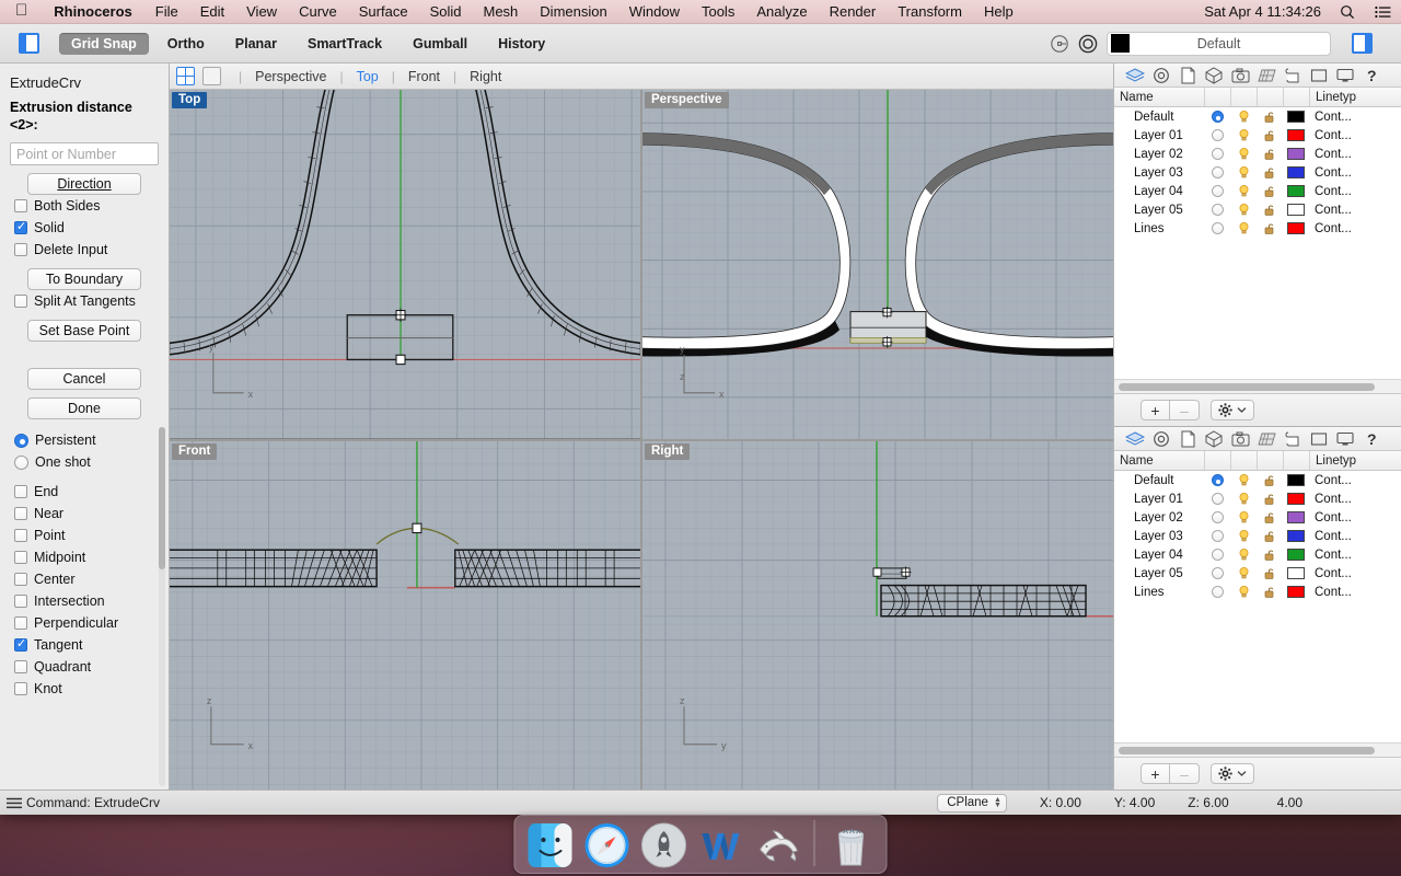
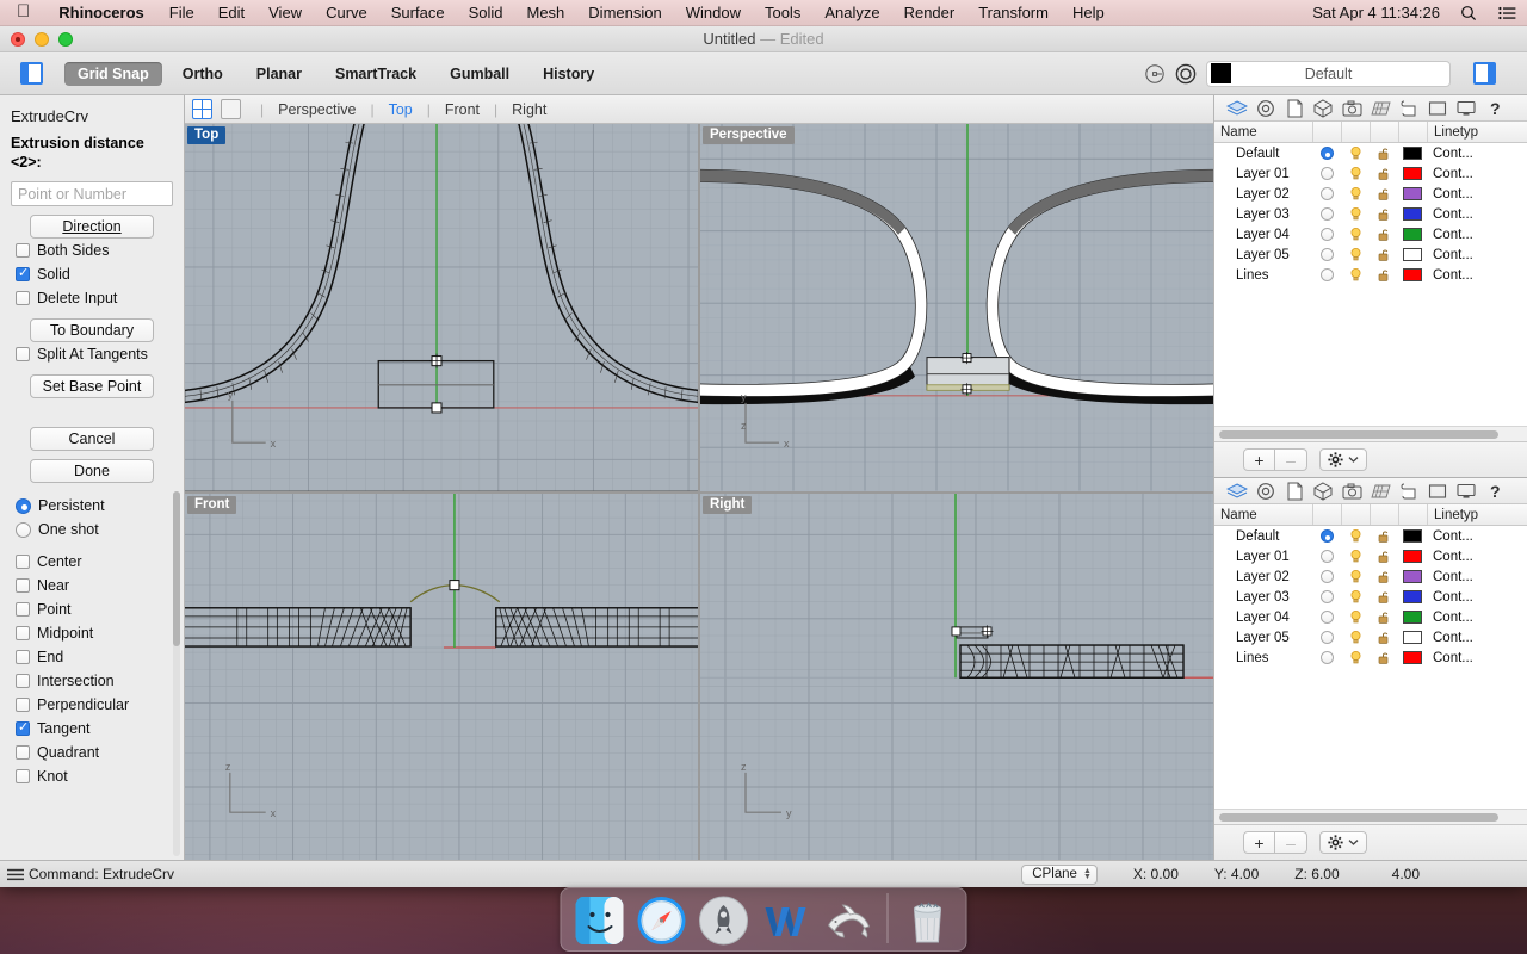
  
  Rhinoceros
  File
  Edit
  View
  Curve
  Surface
  Solid
  Mesh
  Dimension
  Window
  Tools
  Analyze
  Render
  Transform
  Help
  Sat Apr 4 11:34:26
+ Untitled — Edited
  Grid Snap
  Ortho
  Planar
  SmartTrack
  Gumball
  History
  Default
  ExtrudeCrv
  Extrusion distance <2>:
  Point or Number
  Direction
  Both Sides
  Solid
  Delete Input
  To Boundary
  Split At Tangents
  Set Base Point
  Cancel
  Done
  Persistent
  One shot
- End
+ Center
  Near
  Point
  Midpoint
- Center
+ End
  Intersection
  Perpendicular
  Tangent
  Quadrant
  Knot
  |
  Perspective
  |
  Top
  |
  Front
  |
  Right
  y
  x
  Top
  y
  z
  x
  Perspective
  z
  x
  Front
  z
  y
  Right
  ?
  Name
  Linetyp
  Default
  Cont...
  Layer 01
  Cont...
  Layer 02
  Cont...
  Layer 03
  Cont...
  Layer 04
  Cont...
  Layer 05
  Cont...
  Lines
  Cont...
  +
  –
  ?
  Name
  Linetyp
  Default
  Cont...
  Layer 01
  Cont...
  Layer 02
  Cont...
  Layer 03
  Cont...
  Layer 04
  Cont...
  Layer 05
  Cont...
  Lines
  Cont...
  +
  –
  Command: ExtrudeCrv
  CPlane
  X: 0.00
  Y: 4.00
  Z: 6.00
  4.00
